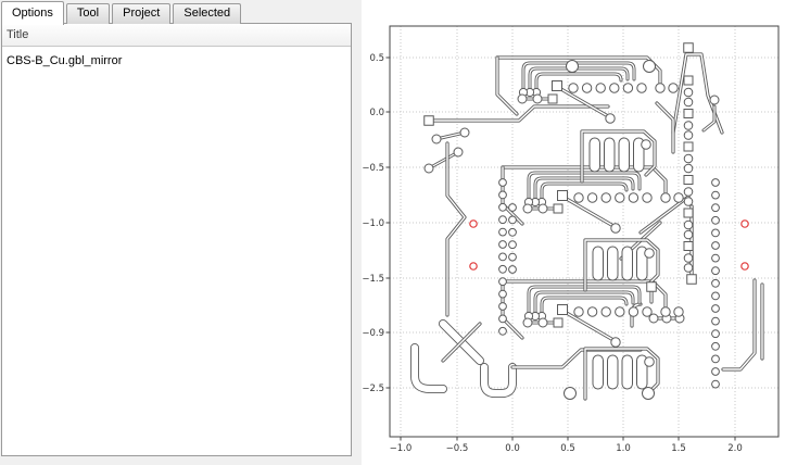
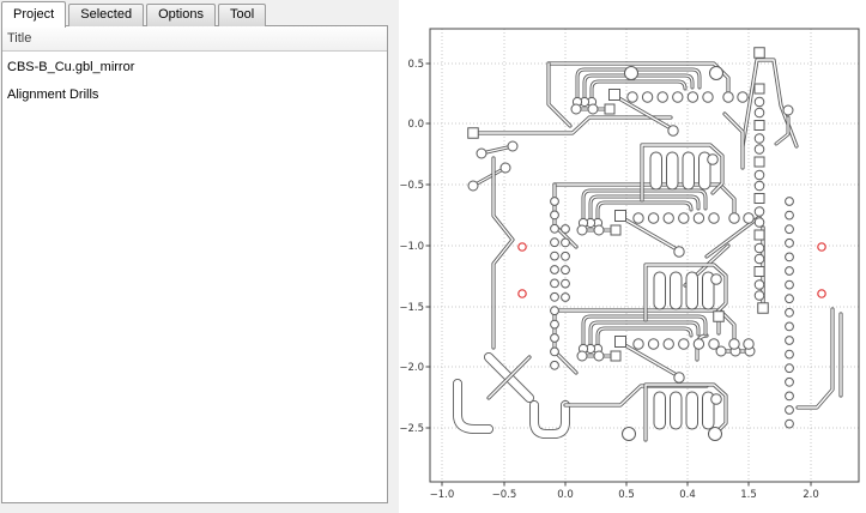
- Options
+ Project
- Tool
+ Selected
- Project
+ Options
- Selected
+ Tool
  Title
  CBS-B_Cu.gbl_mirror
+ Alignment Drills
  −1.0
  −0.5
  0.0
  0.5
- 1.0
+ 0.4
  1.5
  2.0
  0.5
  0.0
  −0.5
  −1.0
  −1.5
- −0.9
+ −2.0
  −2.5
